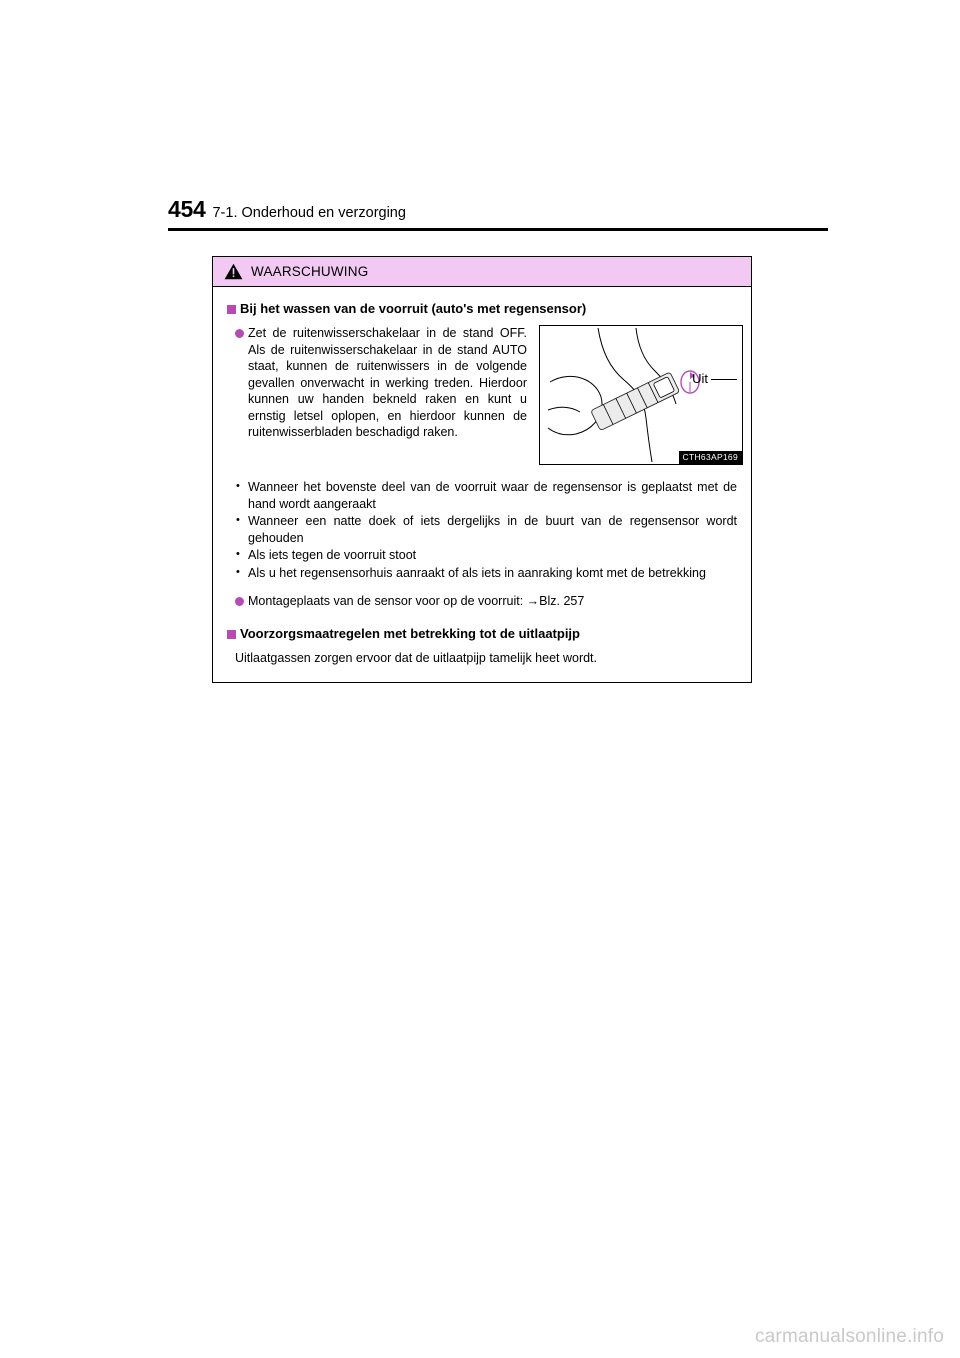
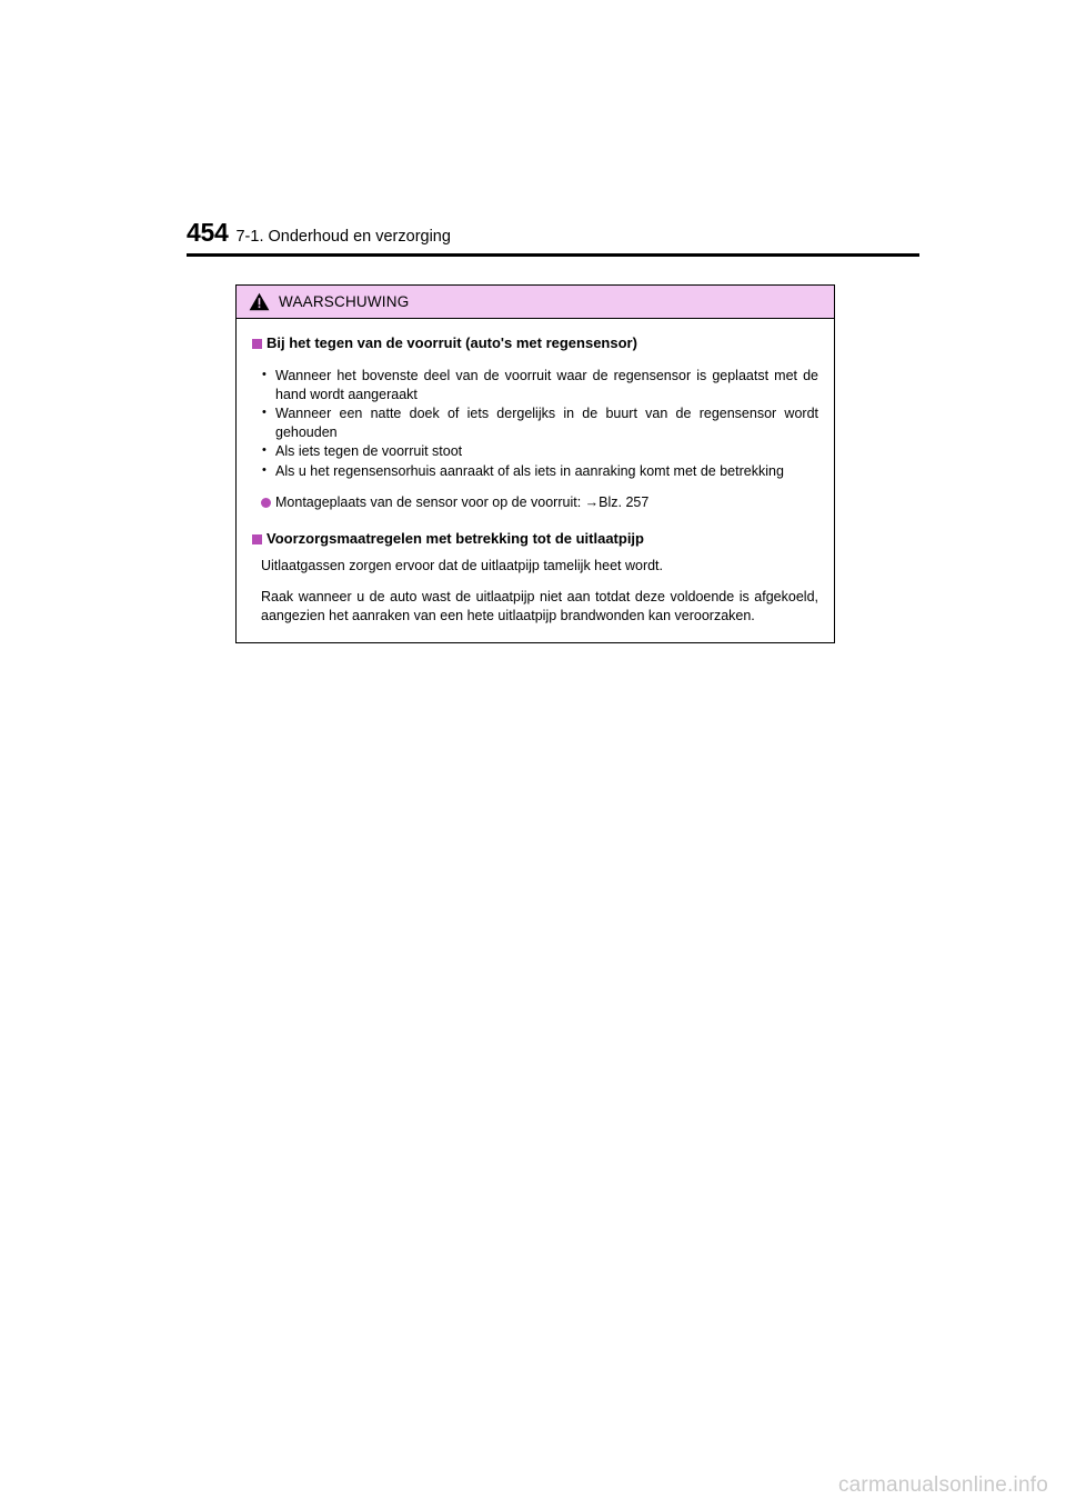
  454
  7-1. Onderhoud en verzorging
  WAARSCHUWING
- Bij het wassen van de voorruit (auto's met regensensor)
+ Bij het tegen van de voorruit (auto's met regensensor)
- Zet de ruitenwisserschakelaar in de stand OFF. Als de ruitenwisserschakelaar in de stand AUTO staat, kunnen de ruitenwissers in de volgende gevallen onverwacht in werking treden. Hierdoor kunnen uw handen bekneld raken en kunt u ernstig letsel oplopen, en hierdoor kunnen de ruitenwisserbladen beschadigd raken.
- Uit
- CTH63AP169
  Wanneer het bovenste deel van de voorruit waar de regensensor is geplaatst met de hand wordt aangeraakt
  Wanneer een natte doek of iets dergelijks in de buurt van de regensensor wordt gehouden
  Als iets tegen de voorruit stoot
  Als u het regensensorhuis aanraakt of als iets in aanraking komt met de betrekking
  Montageplaats van de sensor voor op de voorruit: →Blz. 257
  Voorzorgsmaatregelen met betrekking tot de uitlaatpijp
  Uitlaatgassen zorgen ervoor dat de uitlaatpijp tamelijk heet wordt.
+ Raak wanneer u de auto wast de uitlaatpijp niet aan totdat deze voldoende is afgekoeld, aangezien het aanraken van een hete uitlaatpijp brandwonden kan veroorzaken.
  carmanualsonline.info
